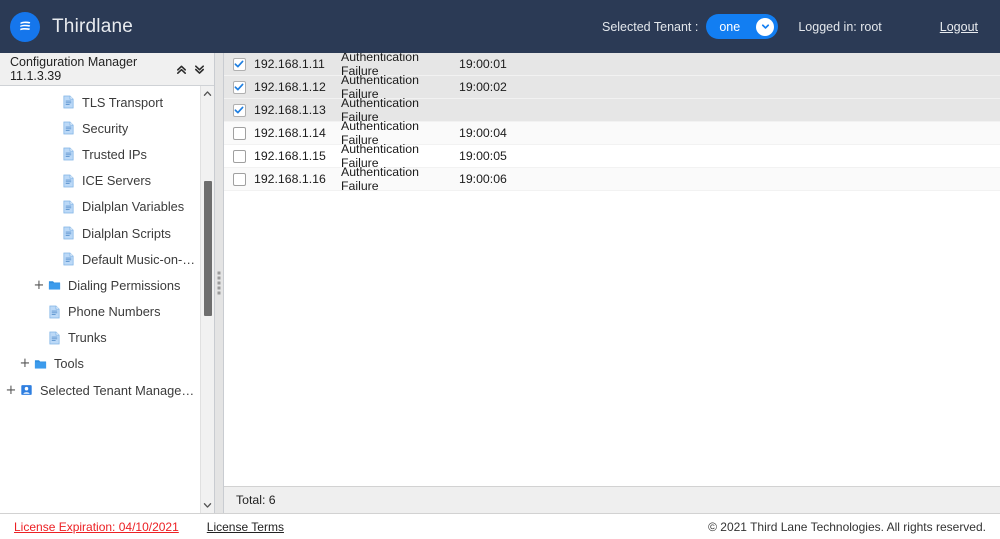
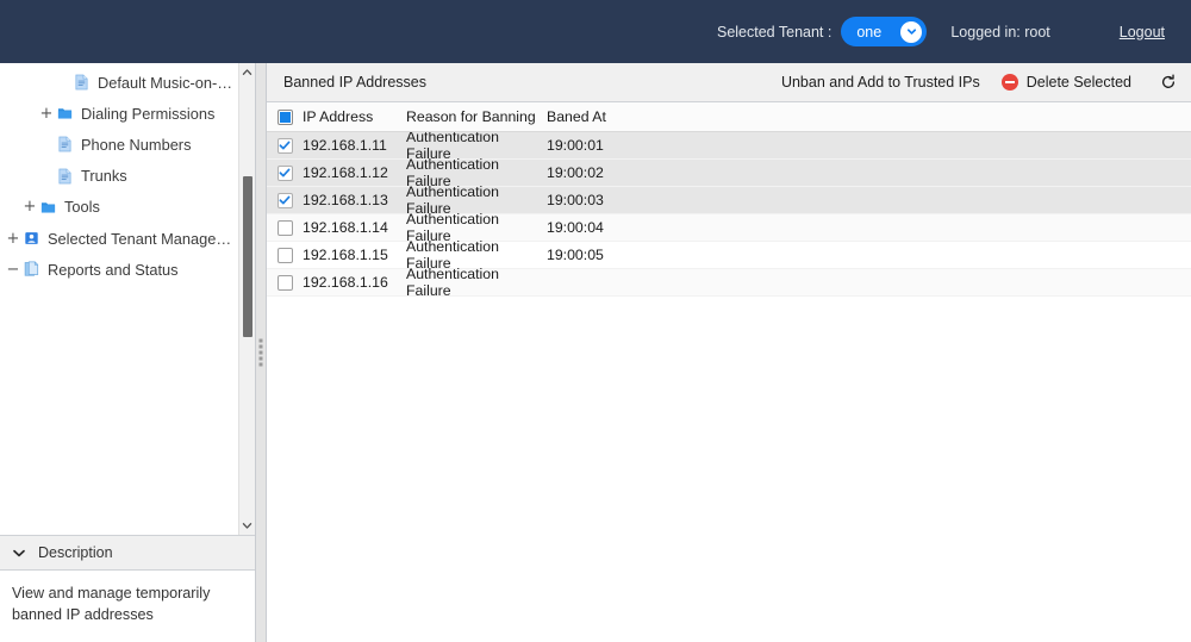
- Thirdlane
  Selected Tenant :
  one
  Logged in: root
  Logout
- Configuration Manager 11.1.3.39
- TLS Transport
- Security
- Trusted IPs
- ICE Servers
- Dialplan Variables
- Dialplan Scripts
  Default Music-on-Ho
  +
  Dialing Permissions
  Phone Numbers
  Trunks
  +
  Tools
  +
  Selected Tenant Manageme
+ −
+ Reports and Status
+ Description
+ View and manage temporarily banned IP addresses
+ Banned IP Addresses
+ Unban and Add to Trusted IPs
+ Delete Selected
+ IP Address
+ Reason for Banning
+ Baned At
  192.168.1.11
  Authentication Failure
  19:00:01
  192.168.1.12
  Authentication Failure
  19:00:02
  192.168.1.13
  Authentication Failure
+ 19:00:03
  192.168.1.14
  Authentication Failure
  19:00:04
  192.168.1.15
  Authentication Failure
  19:00:05
  192.168.1.16
  Authentication Failure
- 19:00:06
- Total: 6
- License Expiration: 04/10/2021
- License Terms
- © 2021 Third Lane Technologies. All rights reserved.
